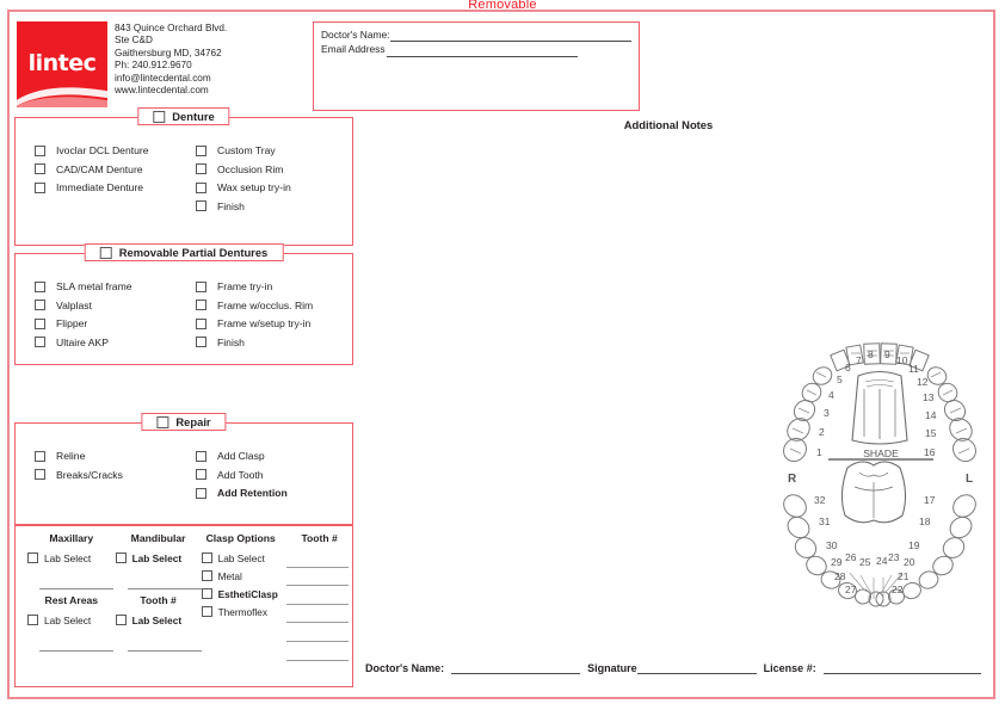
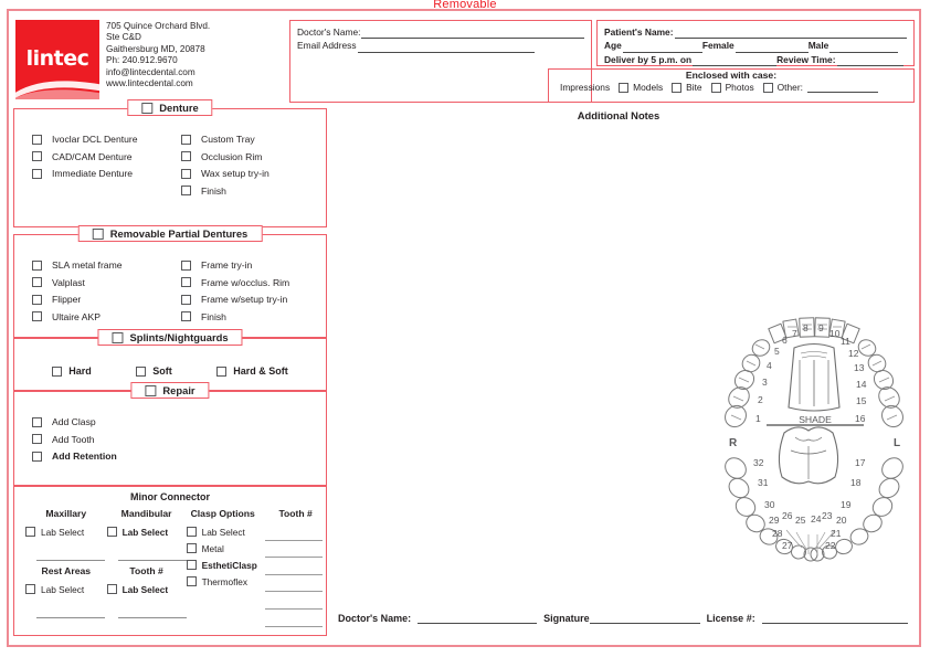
  Removable
  lintec
- 843 Quince Orchard Blvd.
+ 705 Quince Orchard Blvd.
  Ste C&D
- Gaithersburg MD, 34762
+ Gaithersburg MD, 20878
  Ph: 240.912.9670
  info@lintecdental.com
  www.lintecdental.com
  Doctor's Name:
  Email Address
+ Patient's Name:
+ Age
+ Female
+ Male
+ Deliver by 5 p.m. on
+ Review Time:
+ Enclosed with case:
+ Impressions
+ Models
+ Bite
+ Photos
+ Other:
  Denture
  Ivoclar DCL Denture
  CAD/CAM Denture
  Immediate Denture
  Custom Tray
  Occlusion Rim
  Wax setup try-in
  Finish
  Removable Partial Dentures
  SLA metal frame
  Valplast
  Flipper
  Ultaire AKP
  Frame try-in
  Frame w/occlus. Rim
  Frame w/setup try-in
  Finish
+ Splints/Nightguards
+ Hard
+ Soft
+ Hard & Soft
  Repair
- Reline
- Breaks/Cracks
  Add Clasp
  Add Tooth
  Add Retention
+ Minor Connector
  Maxillary
  Lab Select
  Rest Areas
  Lab Select
  Mandibular
  Lab Select
  Tooth #
  Lab Select
  Clasp Options
  Lab Select
  Metal
  EsthetiClasp
  Thermoflex
  Tooth #
  Additional Notes
  1
  2
  3
  4
  5
  6
  7
  8
  9
  10
  11
  12
  13
  14
  15
  16
  SHADE
  R
  L
  17
  18
  19
  20
  21
  22
  23
  24
  25
  26
  27
  28
  29
  30
  31
  32
  Doctor's Name:
  Signature
  License #:
